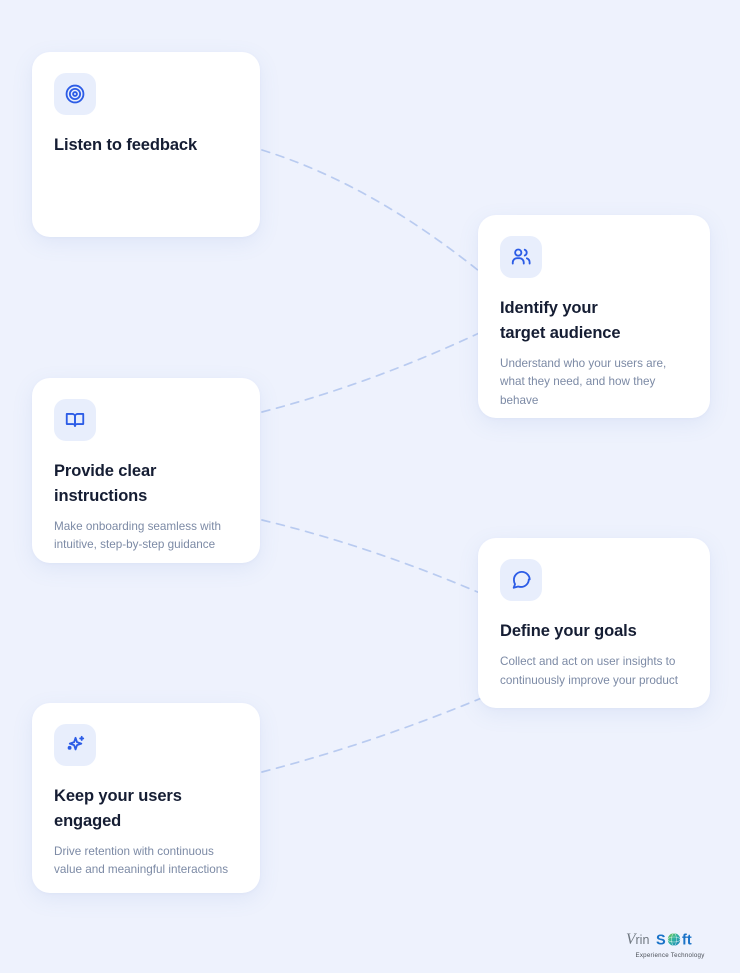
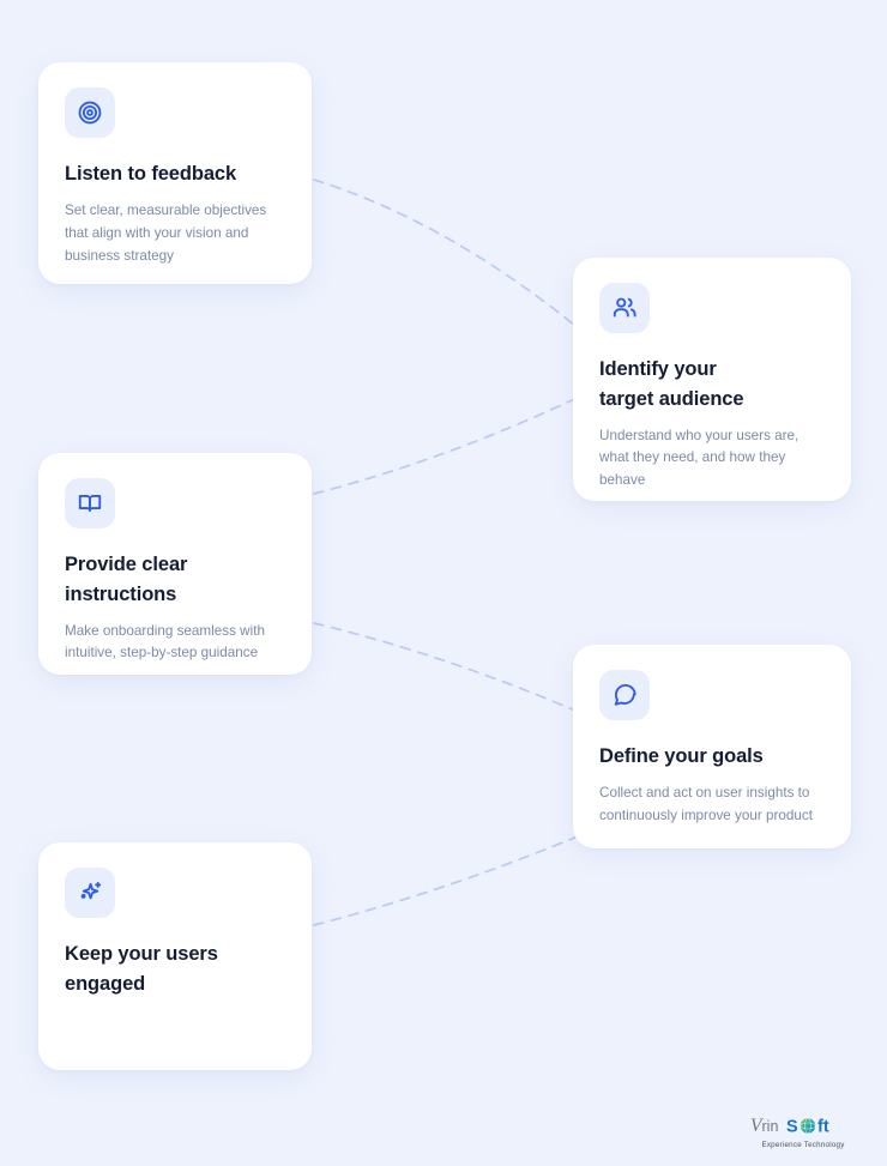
  Listen to feedback
+ Set clear, measurable objectives
+ that align with your vision and
+ business strategy
  Identify your
  target audience
  Understand who your users are,
  what they need, and how they
  behave
  Provide clear
  instructions
  Make onboarding seamless with
  intuitive, step-by-step guidance
  Define your goals
  Collect and act on user insights to
  continuously improve your product
  Keep your users
  engaged
- Drive retention with continuous
- value and meaningful interactions
  V
  rin
  S
  ft
